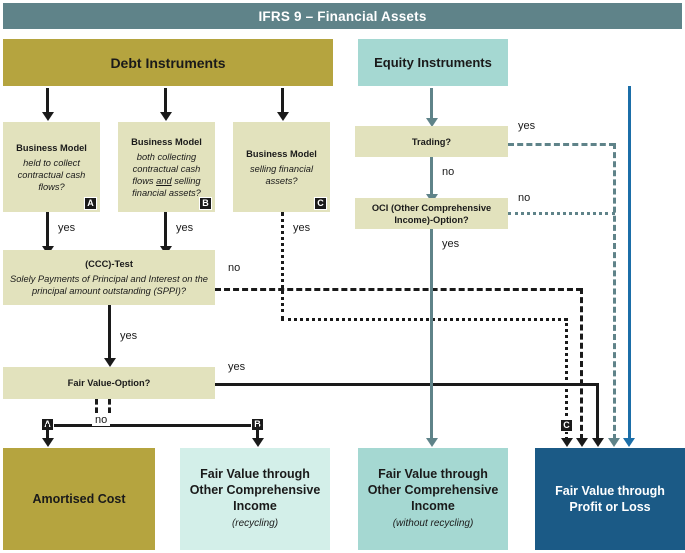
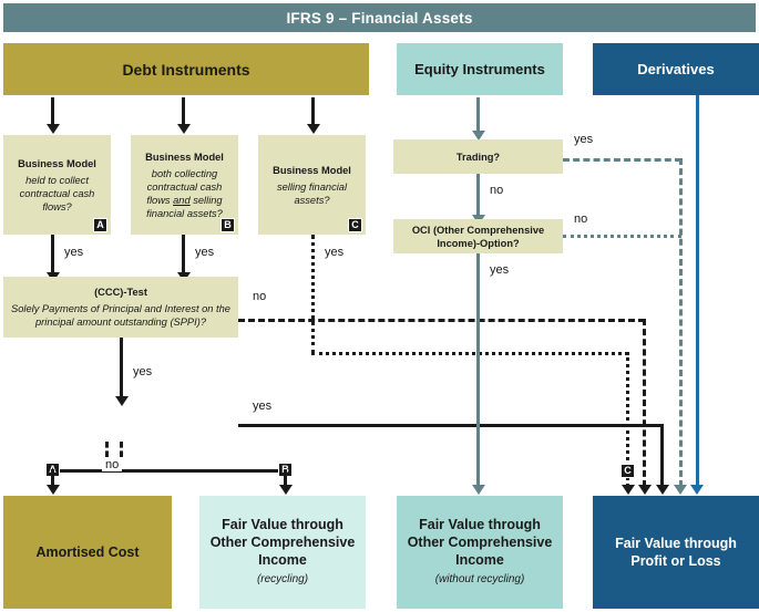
  IFRS 9 – Financial Assets
  Debt Instruments
  Equity Instruments
+ Derivatives
  Business Model
  held to collect contractual cash flows?
  A
  Business Model
  both collecting contractual cash flows and selling financial assets?
  B
  Business Model
  selling financial assets?
  C
  yes
  yes
  yes
  C
  (CCC)-Test
  Solely Payments of Principal and Interest on the principal amount outstanding (SPPI)?
  no
  yes
- Fair Value-Option?
  yes
  no
  A
  B
  Trading?
  yes
  no
  OCI (Other Comprehensive Income)-Option?
  no
  yes
  Amortised Cost
  Fair Value through
  Other Comprehensive
  Income
  (recycling)
  Fair Value through
  Other Comprehensive
  Income
  (without recycling)
  Fair Value through
  Profit or Loss
